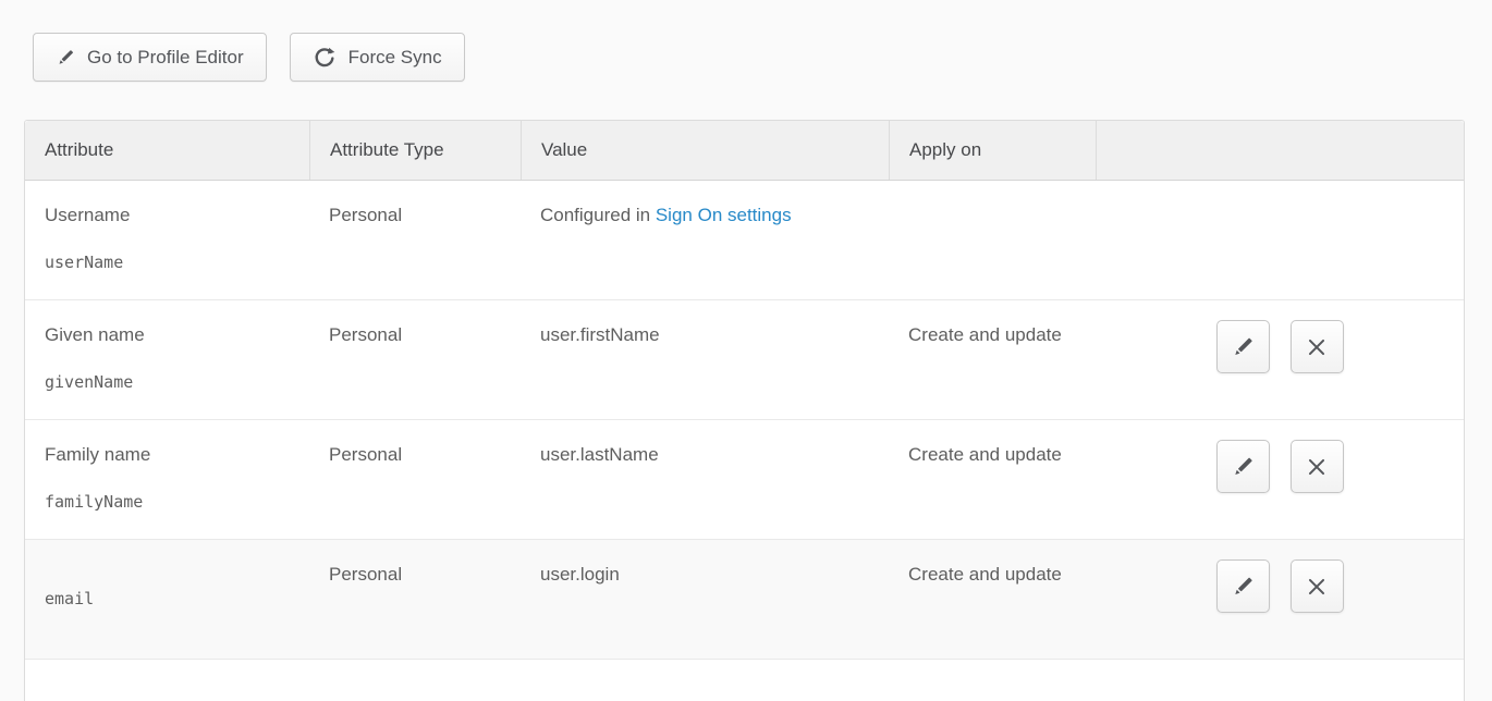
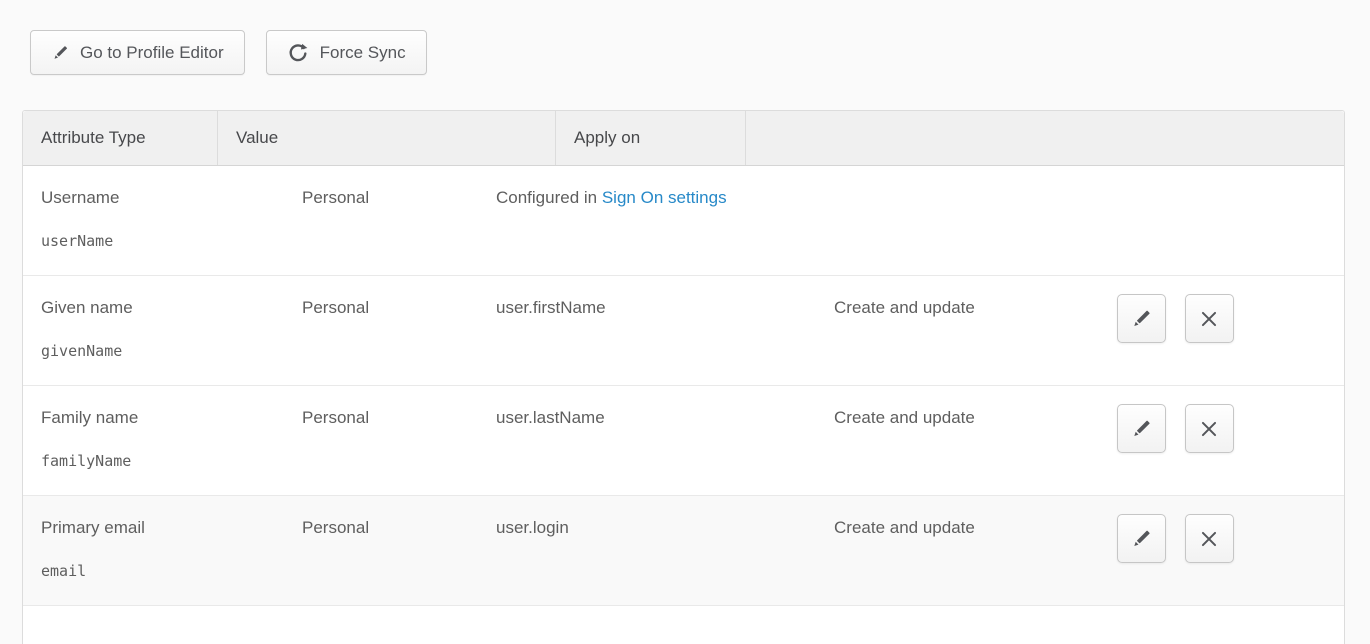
  Go to Profile Editor
  Force Sync
- Attribute
  Attribute Type
  Value
  Apply on
  Username
  userName
  Personal
  Configured in Sign On settings
  Given name
  givenName
  Personal
  user.firstName
  Create and update
  Family name
  familyName
  Personal
  user.lastName
  Create and update
+ Primary email
  email
  Personal
  user.login
  Create and update
